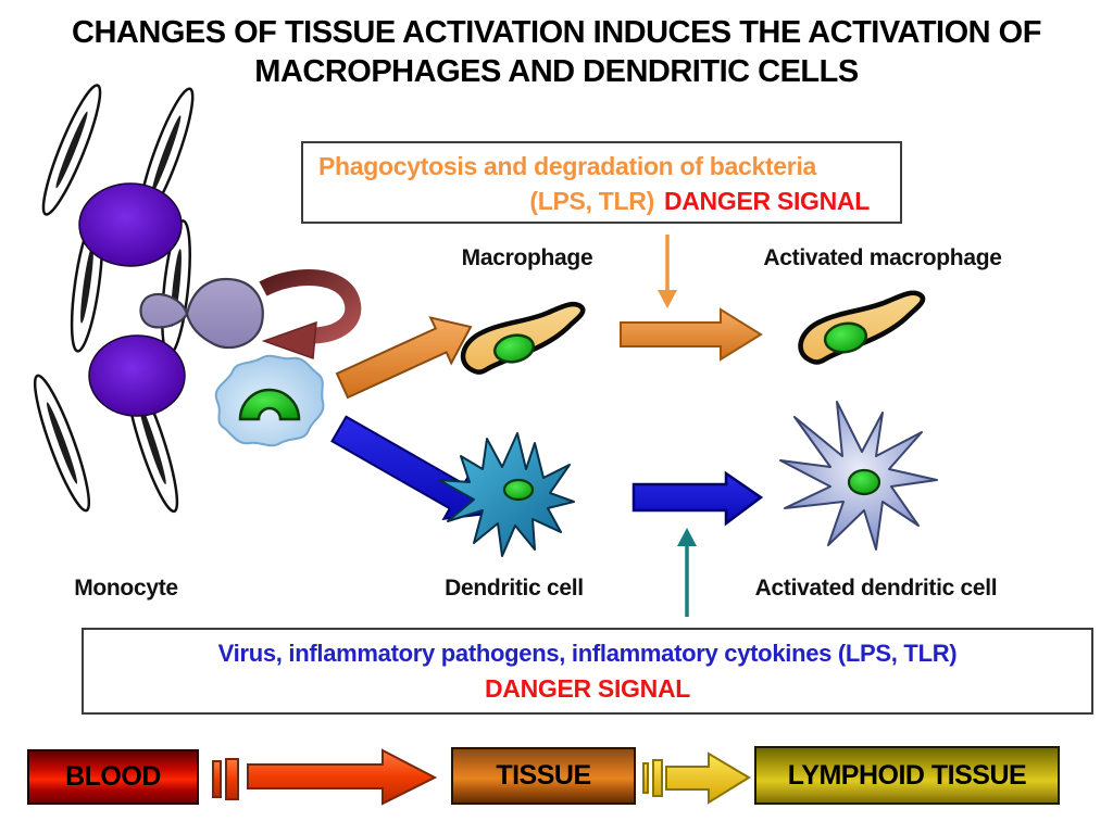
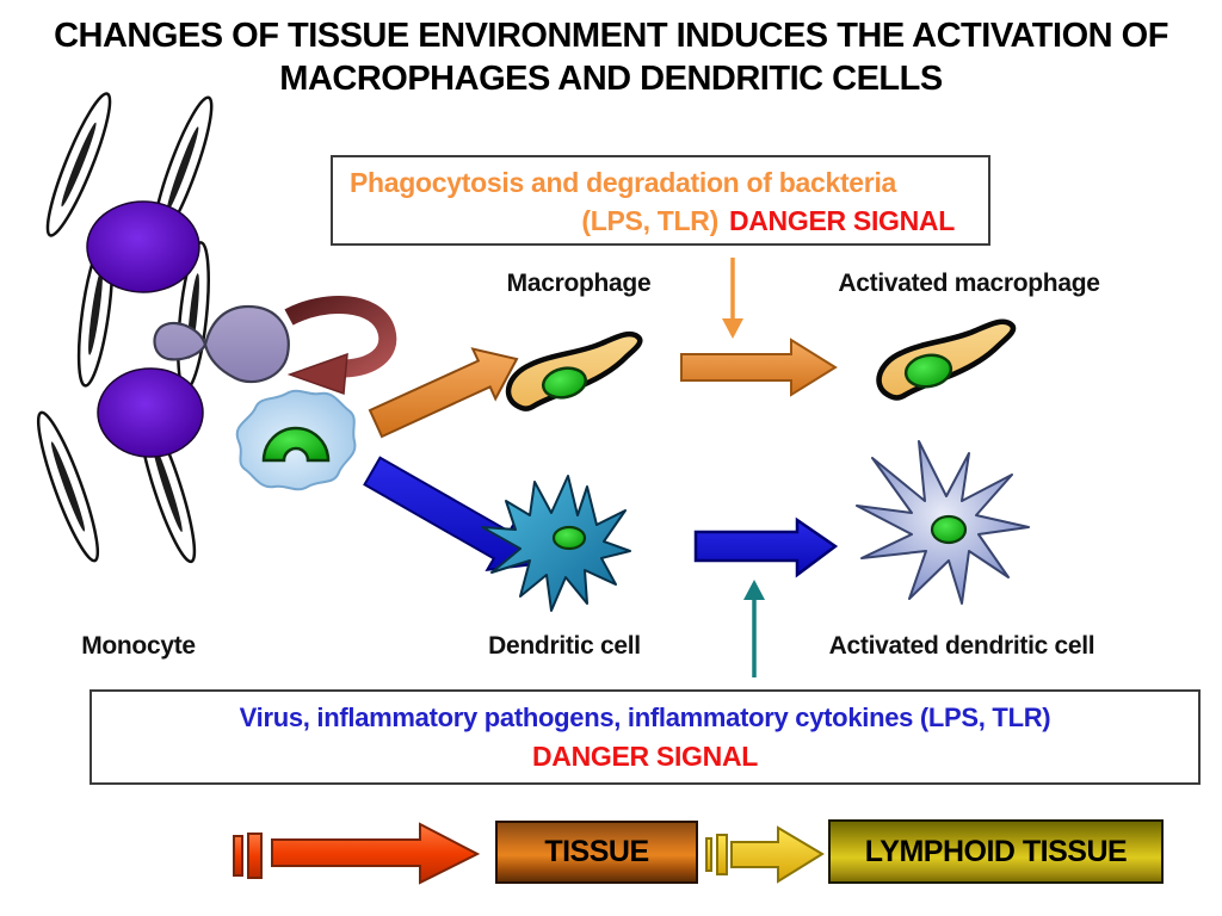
- CHANGES OF TISSUE ACTIVATION INDUCES THE ACTIVATION OF
+ CHANGES OF TISSUE ENVIRONMENT INDUCES THE ACTIVATION OF
  MACROPHAGES AND DENDRITIC CELLS
  Phagocytosis and degradation of backteria
  (LPS, TLR) DANGER SIGNAL
  Macrophage
  Activated macrophage
  Monocyte
  Dendritic cell
  Activated dendritic cell
  Virus, inflammatory pathogens, inflammatory cytokines (LPS, TLR)
  DANGER SIGNAL
- BLOOD
  TISSUE
  LYMPHOID TISSUE
